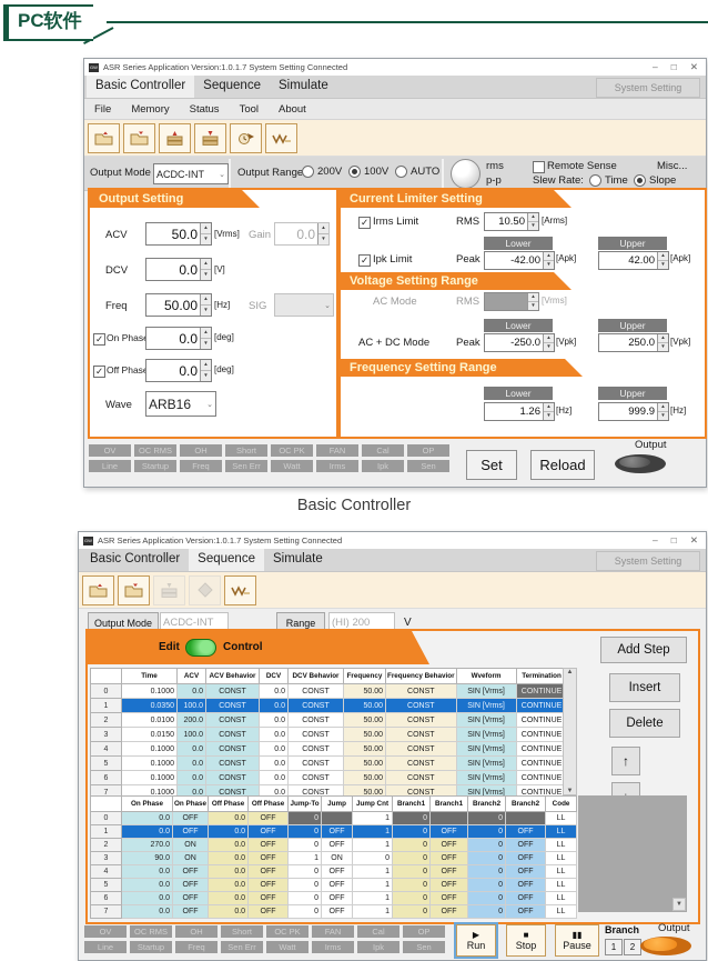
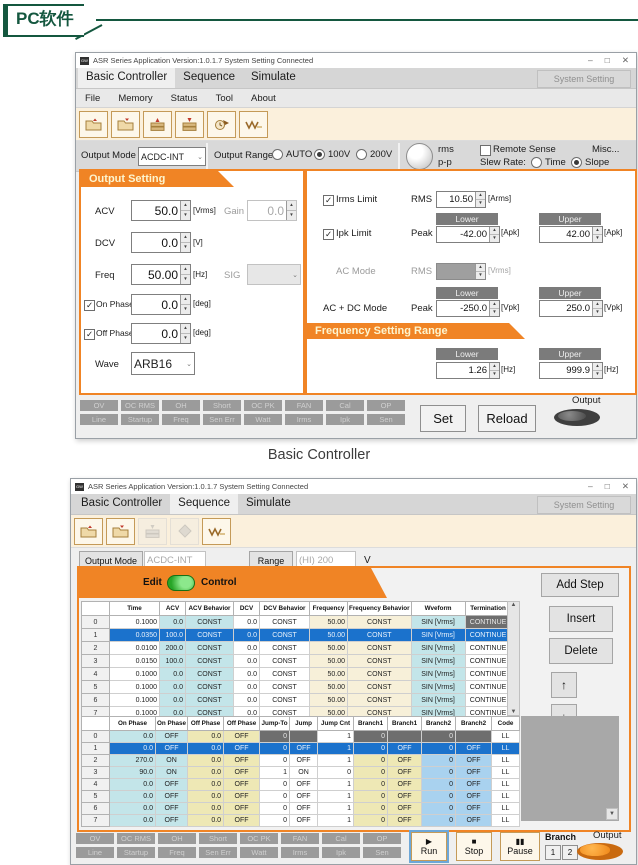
  PC软件
  Basic Controller
  ASR Series Application Version:1.0.1.7 System Setting Connected
  –
  □
  ✕
  Basic Controller
  Sequence
  Simulate
  System Setting
  File
  Memory
  Status
  Tool
  About
  Output Mode
  ACDC-INT
  Output Range
- 200V
+ AUTO
  100V
- AUTO
+ 200V
  rms
  p-p
  Remote Sense
  Misc...
  Slew Rate:
  Time
  Slope
  Output Setting
  ACV
  50.0
  [Vrms]
  Gain
  0.0
  DCV
  0.0
  [V]
  Freq
  50.00
  [Hz]
  SIG
  ✓
  On Phas
  0.0
  [deg]
  ✓
  Off Phas
  0.0
  [deg]
  Wave
  ARB16
- Current Limiter Setting
  ✓
  Irms Limit
  RMS
  10.50
  [Arms]
  Lower
  Upper
  ✓
  Ipk Limit
  Peak
  -42.00
  [Apk]
  42.00
  [Apk]
- Voltage Setting Range
  AC Mode
  RMS
  [Vrms]
  Lower
  Upper
  AC + DC Mode
  Peak
  -250.0
  [Vpk]
  250.0
  [Vpk]
  Frequency Setting Range
  Lower
  Upper
  1.26
  [Hz]
  999.9
  [Hz]
  OV
  OC RMS
  OH
  Short
  OC PK
  FAN
  Cal
  OP
  Line
  Startup
  Freq
  Sen Err
  Watt
  Irms
  Ipk
  Sen
  Set
  Reload
  Output
  ASR Series Application Version:1.0.1.7 System Setting Connected
  –
  □
  ✕
  Basic Controller
  Sequence
  Simulate
  System Setting
  Output Mode
  ACDC-INT
  Range
  (HI) 200
  V
  Edit
  Control
  Add Step
  Insert
  Delete
  ↑
  OV
  OC RMS
  OH
  Short
  OC PK
  FAN
  Cal
  OP
  Line
  Startup
  Freq
  Sen Err
  Watt
  Irms
  Ipk
  Sen
  ▶
  Run
  ■
  Stop
  ▮▮
  Pause
  Branch
  1
  2
  Output
